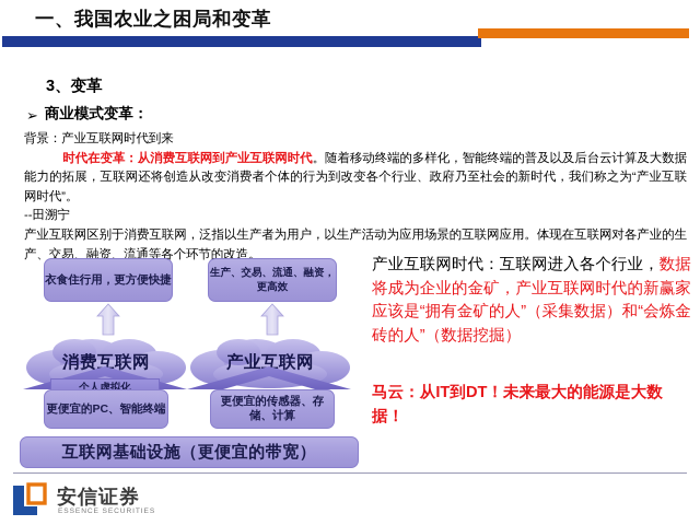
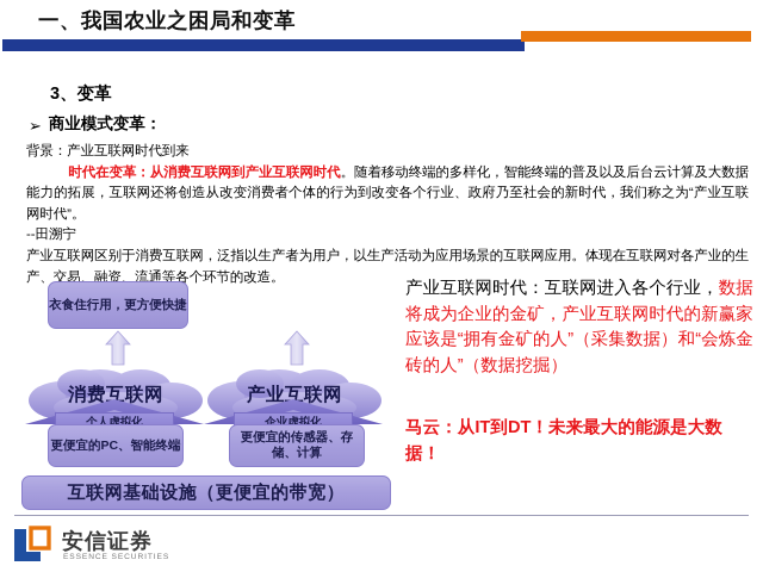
  一、我国农业之困局和变革
  3、变革
  ➢
  商业模式变革：
  背景：产业互联网时代到来
  时代在变革：从消费互联网到产业互联网时代。随着移动终端的多样化，智能终端的普及以及后台云计算及大数据能力的拓展，互联网还将创造从改变消费者个体的行为到改变各个行业、政府乃至社会的新时代，我们称之为“产业互联网时代”。
  --田溯宁
  产业互联网区别于消费互联网，泛指以生产者为用户，以生产活动为应用场景的互联网应用。体现在互联网对各产业的生产、交易、融资、流通等各个环节的改造。
  衣食住行用，更方便快捷
- 生产、交易、流通、融资，更高效
  消费互联网
  产业互联网
  个人虚拟化
+ 企业虚拟化
  更便宜的PC、智能终端
  更便宜的传感器、存储、计算
  互联网基础设施（更便宜的带宽）
  产业互联网时代：互联网进入各个行业，数据将成为企业的金矿，产业互联网时代的新赢家应该是“拥有金矿的人”（采集数据）和“会炼金砖的人”（数据挖掘）
  马云：从IT到DT！未来最大的能源是大数据！
  安信证券
